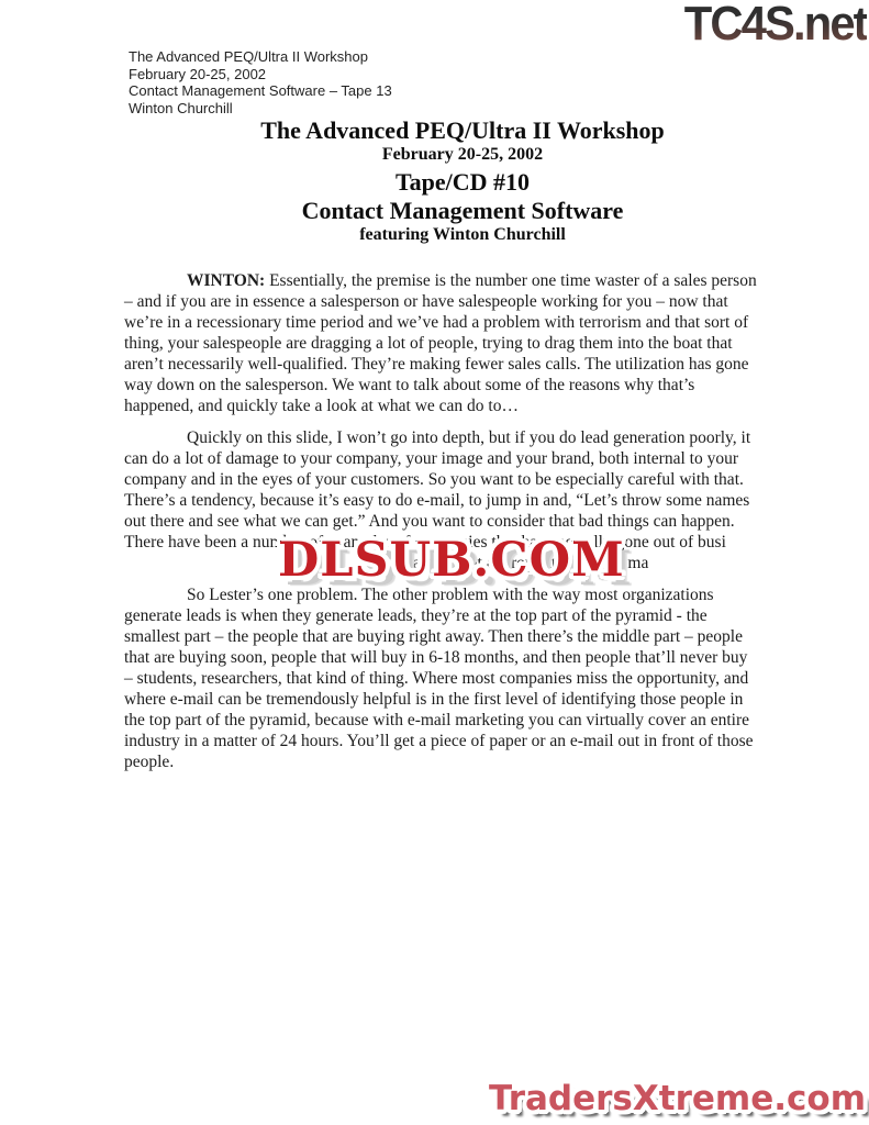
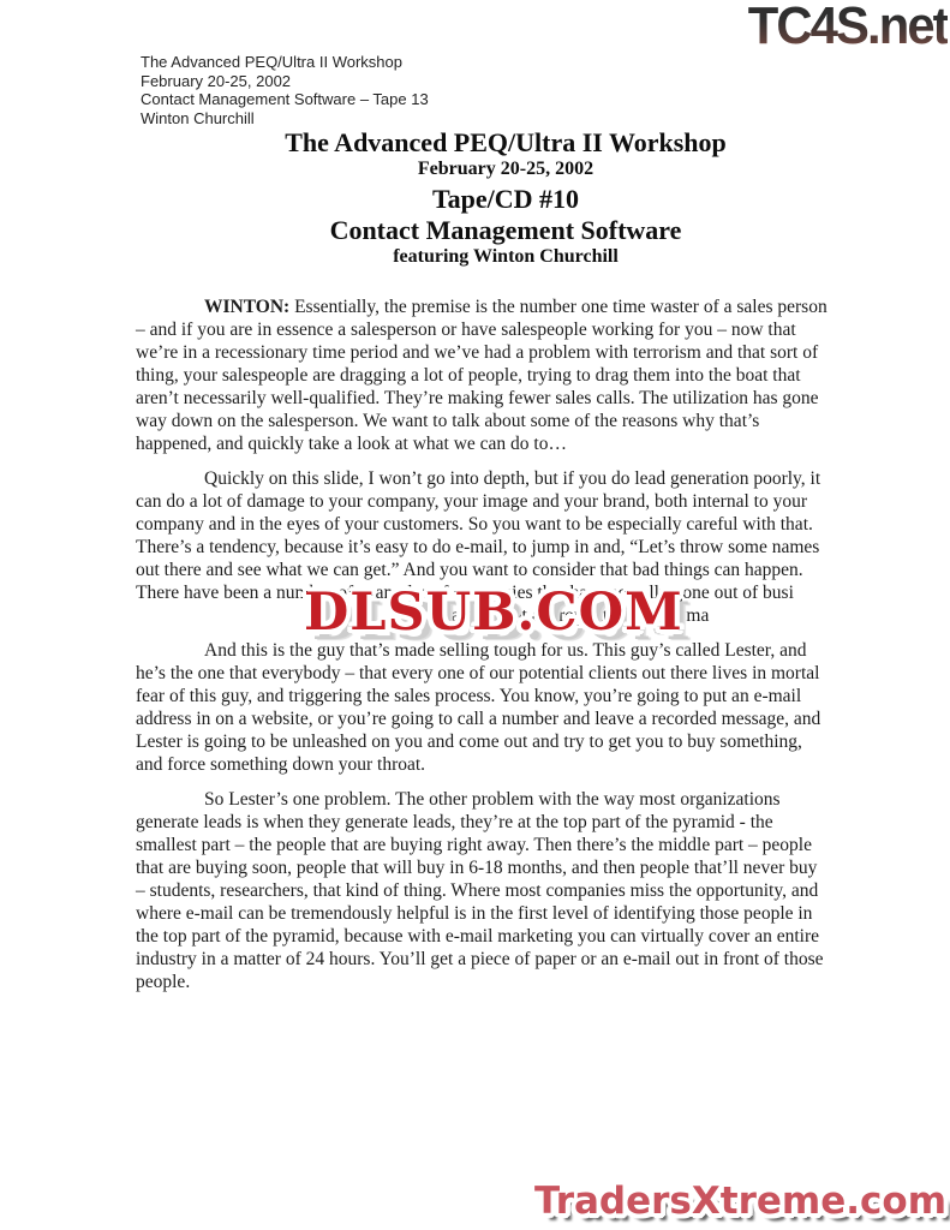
  TC4S.net
  The Advanced PEQ/Ultra II Workshop
  February 20-25, 2002
  Contact Management Software – Tape 13
  Winton Churchill
  The Advanced PEQ/Ultra II Workshop
  February 20-25, 2002
  Tape/CD #10
  Contact Management Software
  featuring Winton Churchill
  WINTON: Essentially, the premise is the number one time waster of a sales person – and if you are in essence a salesperson or have salespeople working for you – now that we’re in a recessionary time period and we’ve had a problem with terrorism and that sort of thing, your salespeople are dragging a lot of people, trying to drag them into the boat that aren’t necessarily well-qualified. They’re making fewer sales calls. The utilization has gone way down on the salesperson. We want to talk about some of the reasons why that’s happened, and quickly take a look at what we can do to…
  Quickly on this slide, I won’t go into depth, but if you do lead generation poorly, it can do a lot of damage to your company, your image and your brand, both internal to your company and in the eyes of your customers. So you want to be especially careful with that. There’s a tendency, because it’s easy to do e-mail, to jump in and, “Let’s throw some names out there and see what we can get.” And you want to consider that bad things can happen. There have been a number of examples of companies that have actually gone out of busiat was not appropriate for their ma
+ And this is the guy that’s made selling tough for us. This guy’s called Lester, and he’s the one that everybody – that every one of our potential clients out there lives in mortal fear of this guy, and triggering the sales process. You know, you’re going to put an e-mail address in on a website, or you’re going to call a number and leave a recorded message, and Lester is going to be unleashed on you and come out and try to get you to buy something, and force something down your throat.
  So Lester’s one problem. The other problem with the way most organizations generate leads is when they generate leads, they’re at the top part of the pyramid - the smallest part – the people that are buying right away. Then there’s the middle part – people that are buying soon, people that will buy in 6-18 months, and then people that’ll never buy – students, researchers, that kind of thing. Where most companies miss the opportunity, and where e-mail can be tremendously helpful is in the first level of identifying those people in the top part of the pyramid, because with e-mail marketing you can virtually cover an entire industry in a matter of 24 hours. You’ll get a piece of paper or an e-mail out in front of those people.
  DLSUB.COM
  TradersXtreme.com
